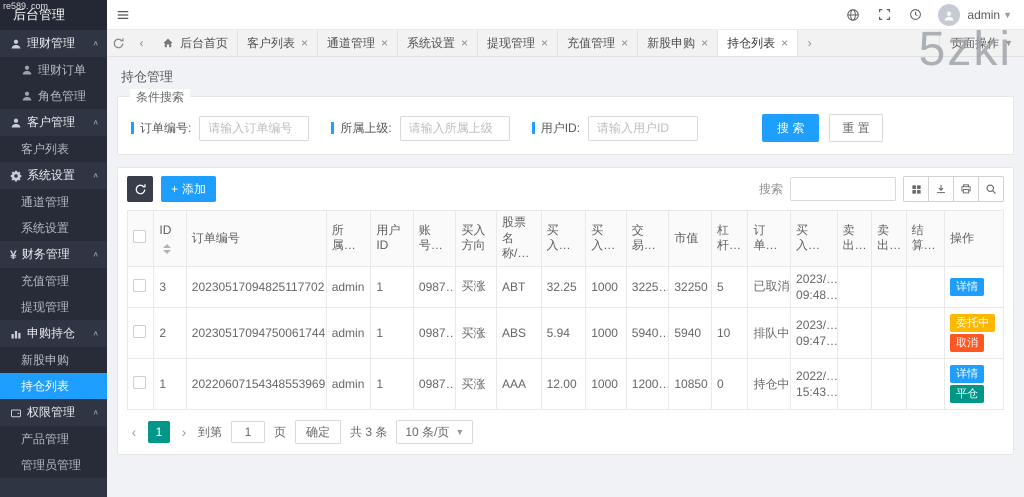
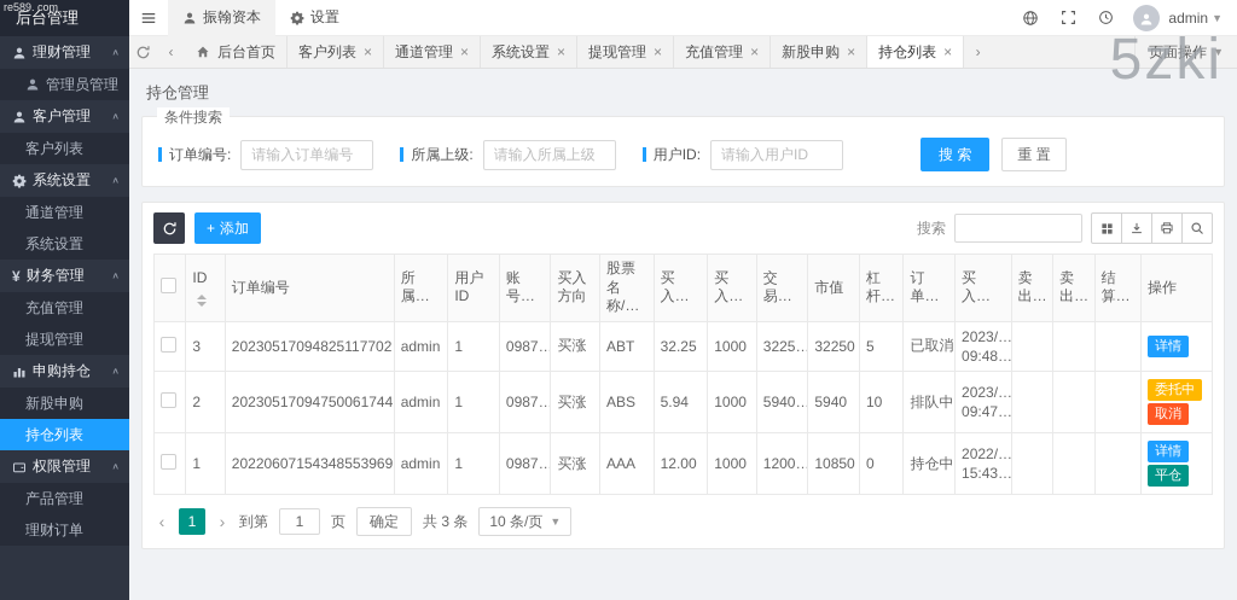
  re589. com
  5zki
  后台管理
  理财管理
  ∧
- 理财订单
+ 管理员管理
- 角色管理
  客户管理
  ∧
  客户列表
  系统设置
  ∧
  通道管理
  系统设置
  ¥
  财务管理
  ∧
  充值管理
  提现管理
  申购持仓
  ∧
  新股申购
  持仓列表
  权限管理
  ∧
  产品管理
- 管理员管理
+ 理财订单
+ 振翰资本
+ 设置
  admin
  ▼
  ‹
  后台首页
  客户列表
  ×
  通道管理
  ×
  系统设置
  ×
  提现管理
  ×
  充值管理
  ×
  新股申购
  ×
  持仓列表
  ×
  ›
  页面操作
  ▼
  持仓管理
  条件搜索
  订单编号:
  请输入订单编号
  所属上级:
  请输入所属上级
  用户ID:
  请输入用户ID
  搜 索
  重 置
  +
  添加
  搜索
  	ID	订单编号	所属…	用户ID	账号…	买入 方向	股票 名称/…	买入…	买入…	交易…	市值	杠杆…	订单…	买入…	卖出…	卖出…	结算…	操作
  	3	20230517094825117702	admin	1	0987…	买涨	ABT	32.25	1000	3225…	32250	5	已取消	2023/… 09:48…				详情
  	2	20230517094750061744	admin	1	0987…	买涨	ABS	5.94	1000	5940…	5940	10	排队中	2023/… 09:47…				委托中取消
  	1	20220607154348553969	admin	1	0987…	买涨	AAA	12.00	1000	1200…	10850	0	持仓中	2022/… 15:43…				详情平仓
  ‹
  1
  ›
  到第
  1
  页
  确定
  共 3 条
  10 条/页
  ▼
